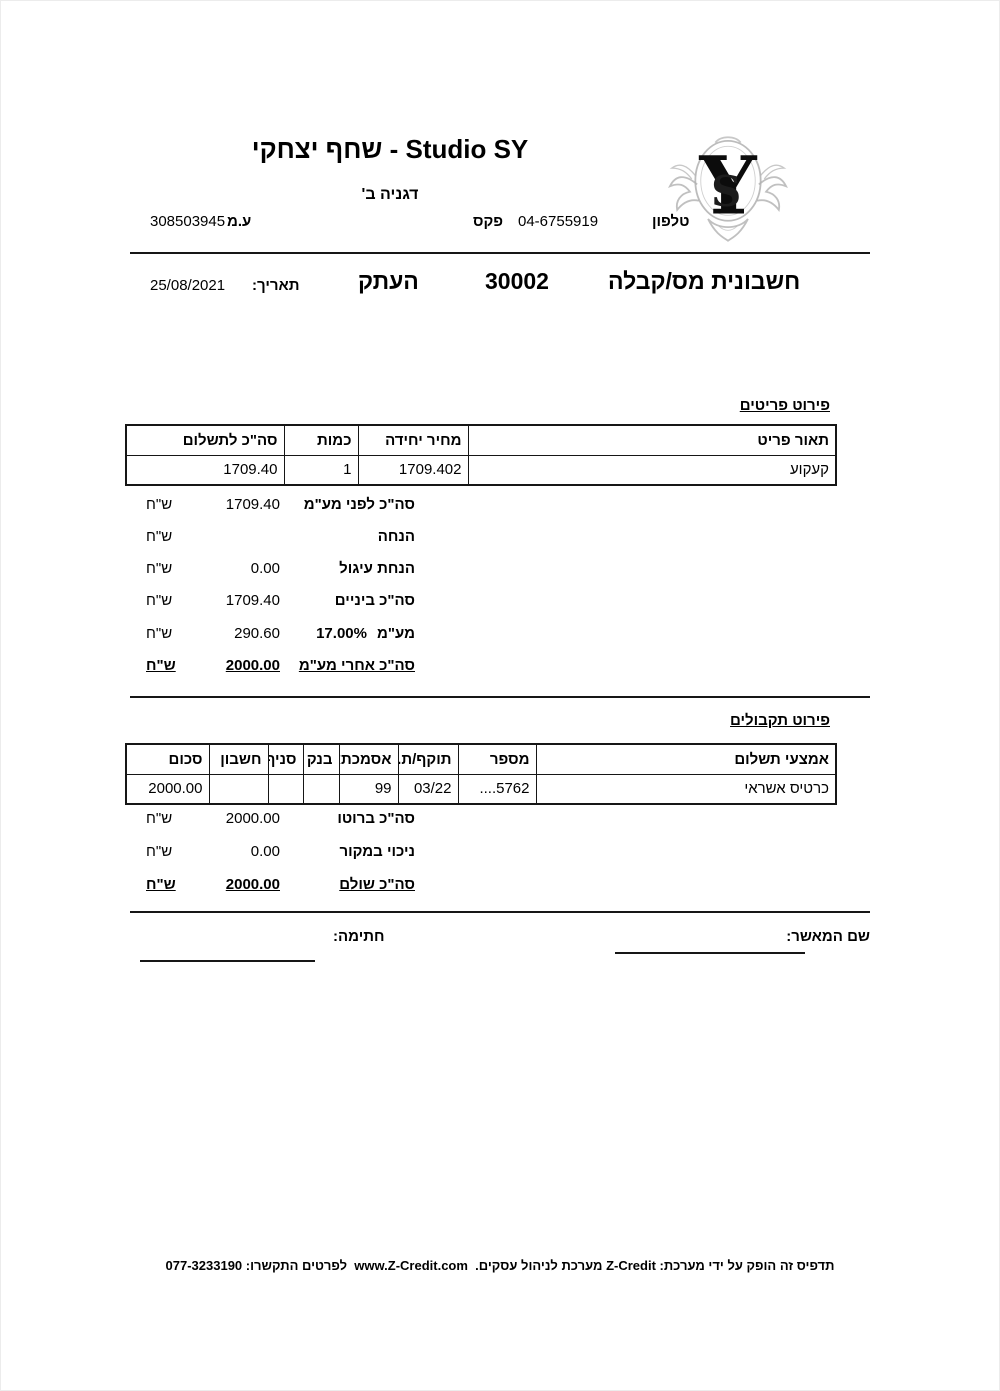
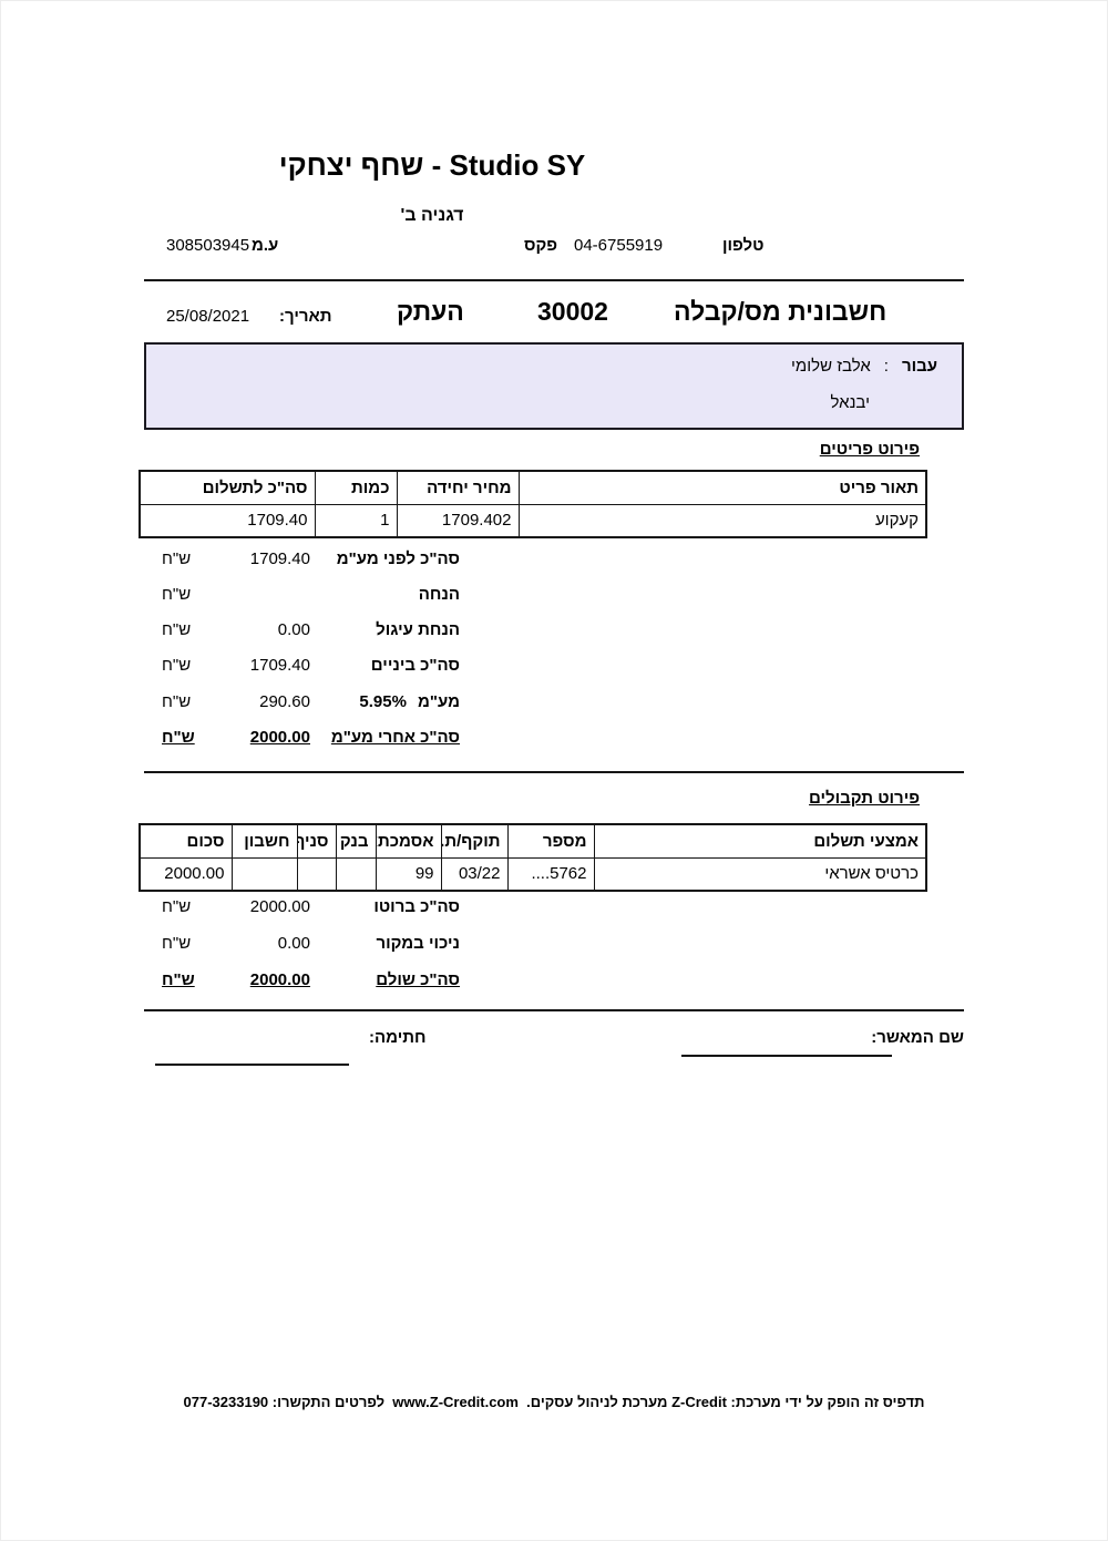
  Studio SY - שחף יצחקי
  דגניה ב'
  טלפון
  04-6755919
  פקס
  ע.מ
  308503945
- Y
- S
  חשבונית מס/קבלה
  30002
  העתק
  תאריך:
  25/08/2021
+ עבור
+ :
+ אלבז שלומי
+ יבנאל
  פירוט פריטים
  תאור פריט	מחיר יחידה	כמות	סה"כ לתשלום
  קעקוע	1709.402	1	1709.40
  סה"כ לפני מע"מ
  1709.40
  ש"ח
  הנחה
  ש"ח
  הנחת עיגול
  0.00
  ש"ח
  סה"כ ביניים
  1709.40
  ש"ח
  מע"מ
- 17.00%
+ 5.95%
  290.60
  ש"ח
  סה"כ אחרי מע"מ
  2000.00
  ש"ח
  פירוט תקבולים
  אמצעי תשלום	מספר	תוקף/ת.	אסמכת	בנק	סניף	חשבון	סכום
  כרטיס אשראי	....5762	03/22	99				2000.00
  סה"כ ברוטו
  2000.00
  ש"ח
  ניכוי במקור
  0.00
  ש"ח
  סה"כ שולם
  2000.00
  ש"ח
  שם המאשר:
  חתימה:
  תדפיס זה הופק על ידי מערכת: Z-Credit מערכת לניהול עסקים. www.Z-Credit.com לפרטים התקשרו: 077-3233190
